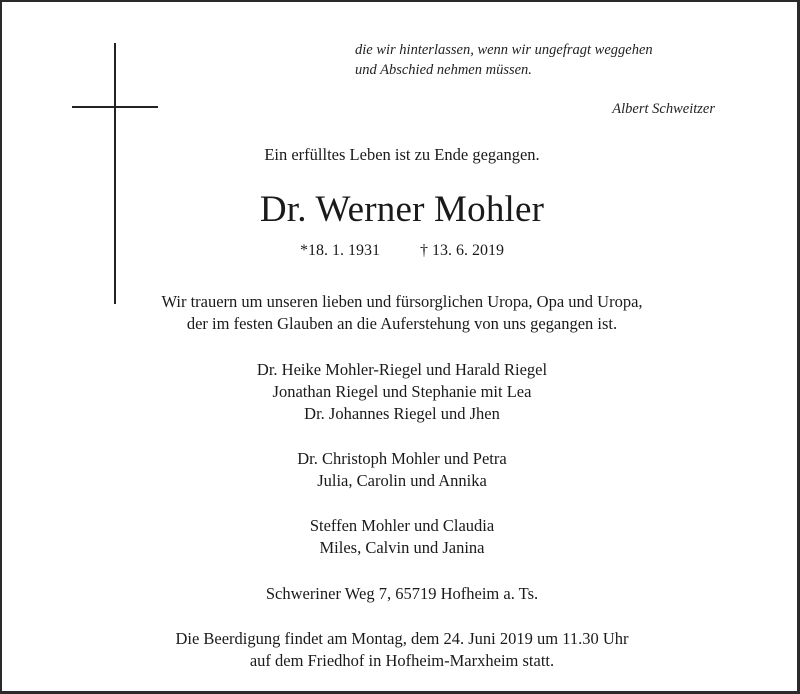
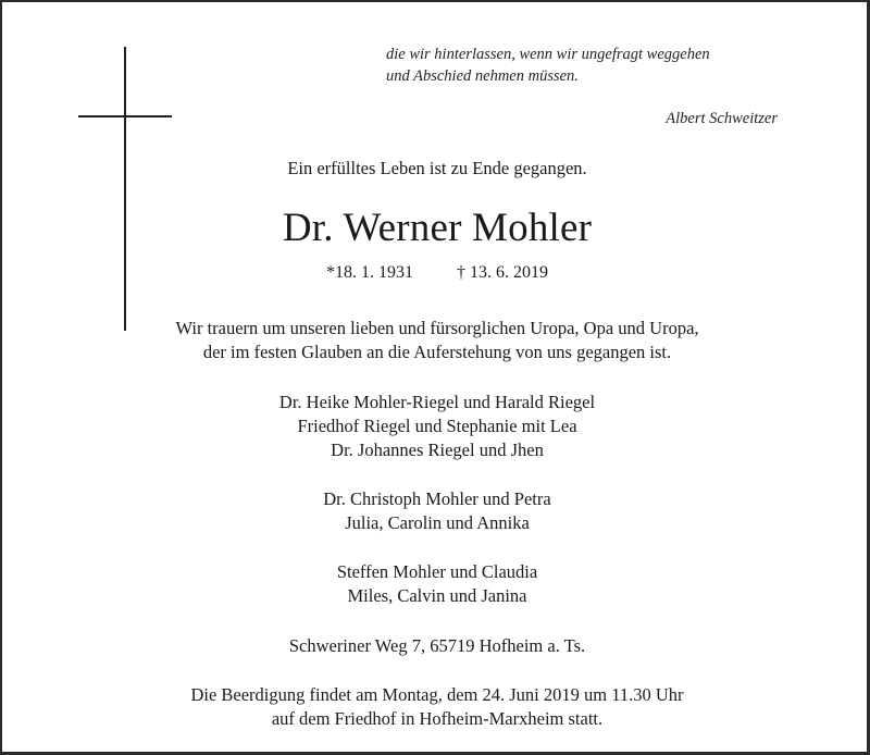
  die wir hinterlassen, wenn wir ungefragt weggehen
  und Abschied nehmen müssen.
  Albert Schweitzer
  Ein erfülltes Leben ist zu Ende gegangen.
  Dr. Werner Mohler
  *18. 1. 1931 † 13. 6. 2019
  Wir trauern um unseren lieben und fürsorglichen Uropa, Opa und Uropa,
  der im festen Glauben an die Auferstehung von uns gegangen ist.
  Dr. Heike Mohler-Riegel und Harald Riegel
- Jonathan Riegel und Stephanie mit Lea
+ Friedhof Riegel und Stephanie mit Lea
  Dr. Johannes Riegel und Jhen
  Dr. Christoph Mohler und Petra
  Julia, Carolin und Annika
  Steffen Mohler und Claudia
  Miles, Calvin und Janina
  Schweriner Weg 7, 65719 Hofheim a. Ts.
  Die Beerdigung findet am Montag, dem 24. Juni 2019 um 11.30 Uhr
  auf dem Friedhof in Hofheim-Marxheim statt.
